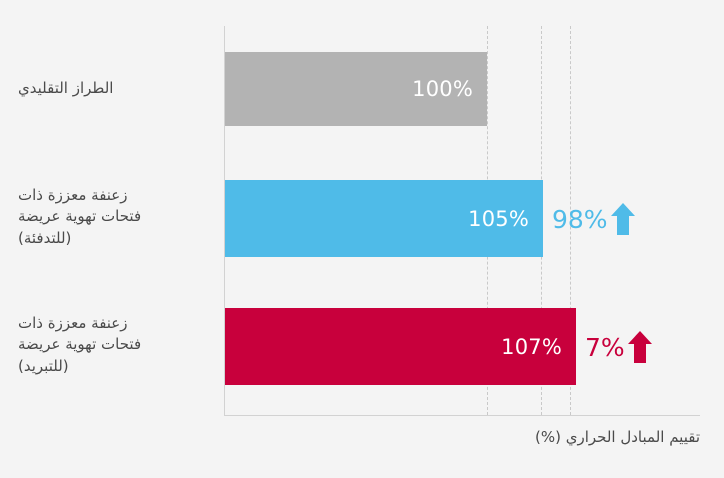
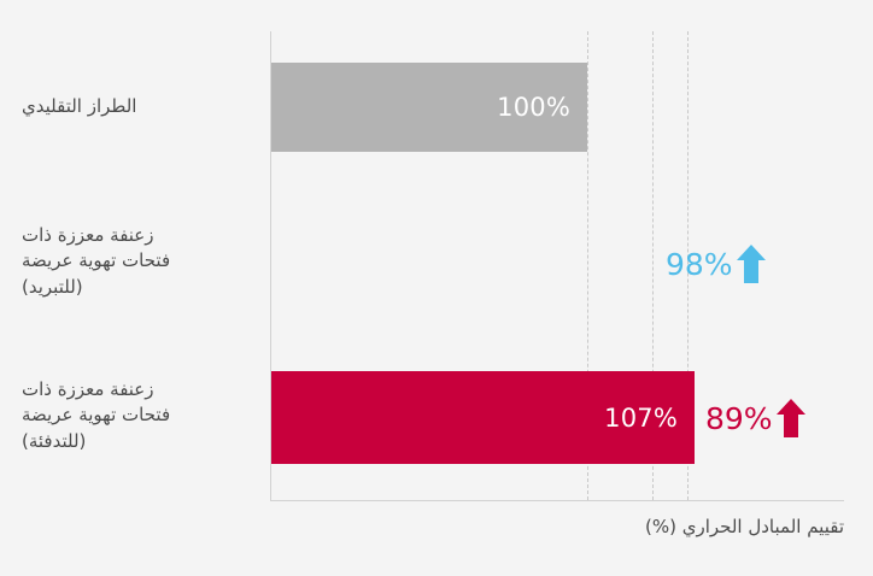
  100%
- 105%
  107%
  98%
- 7%
+ 89%
  الطراز التقليدي
  زعنفة معززة ذات
  فتحات تهوية عريضة
- (للتدفئة)
+ (للتبريد)
  زعنفة معززة ذات
  فتحات تهوية عريضة
- (للتبريد)
+ (للتدفئة)
  تقييم المبادل الحراري (%)
